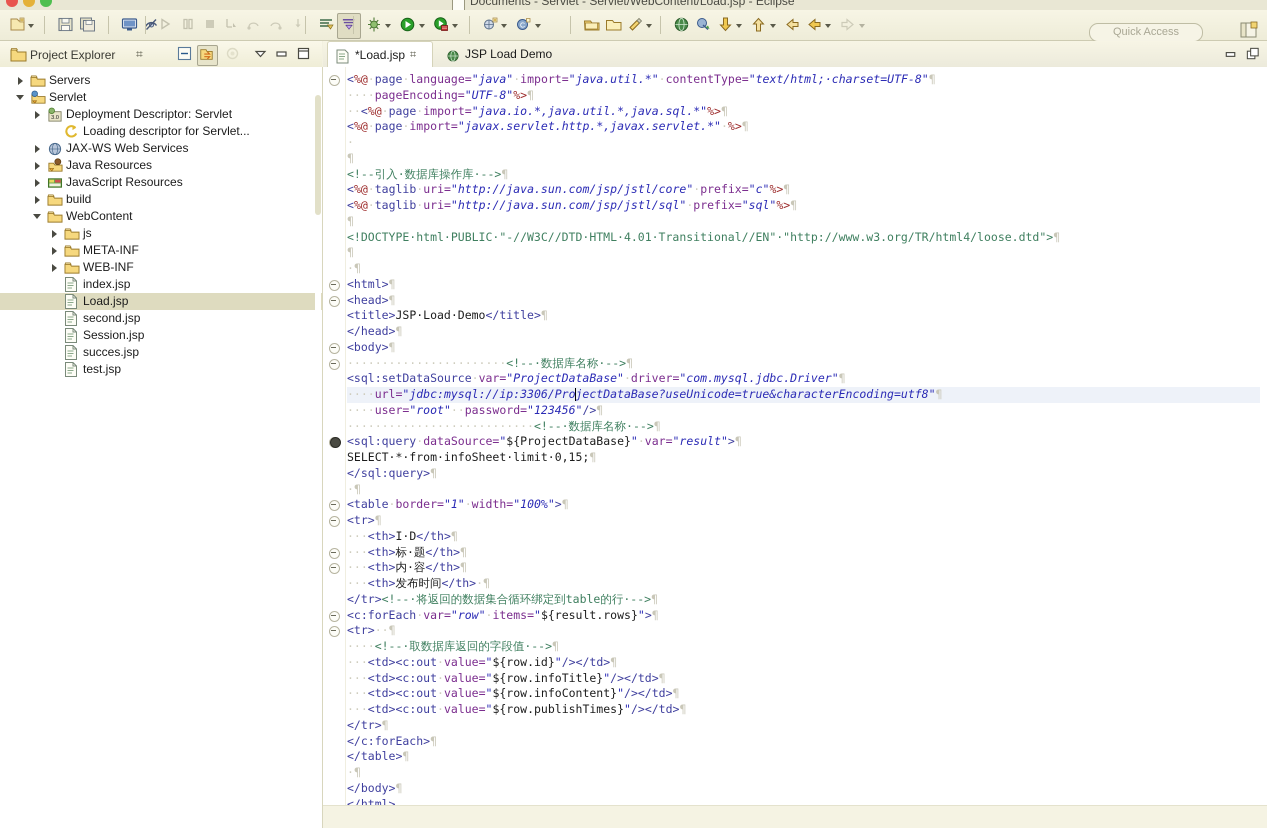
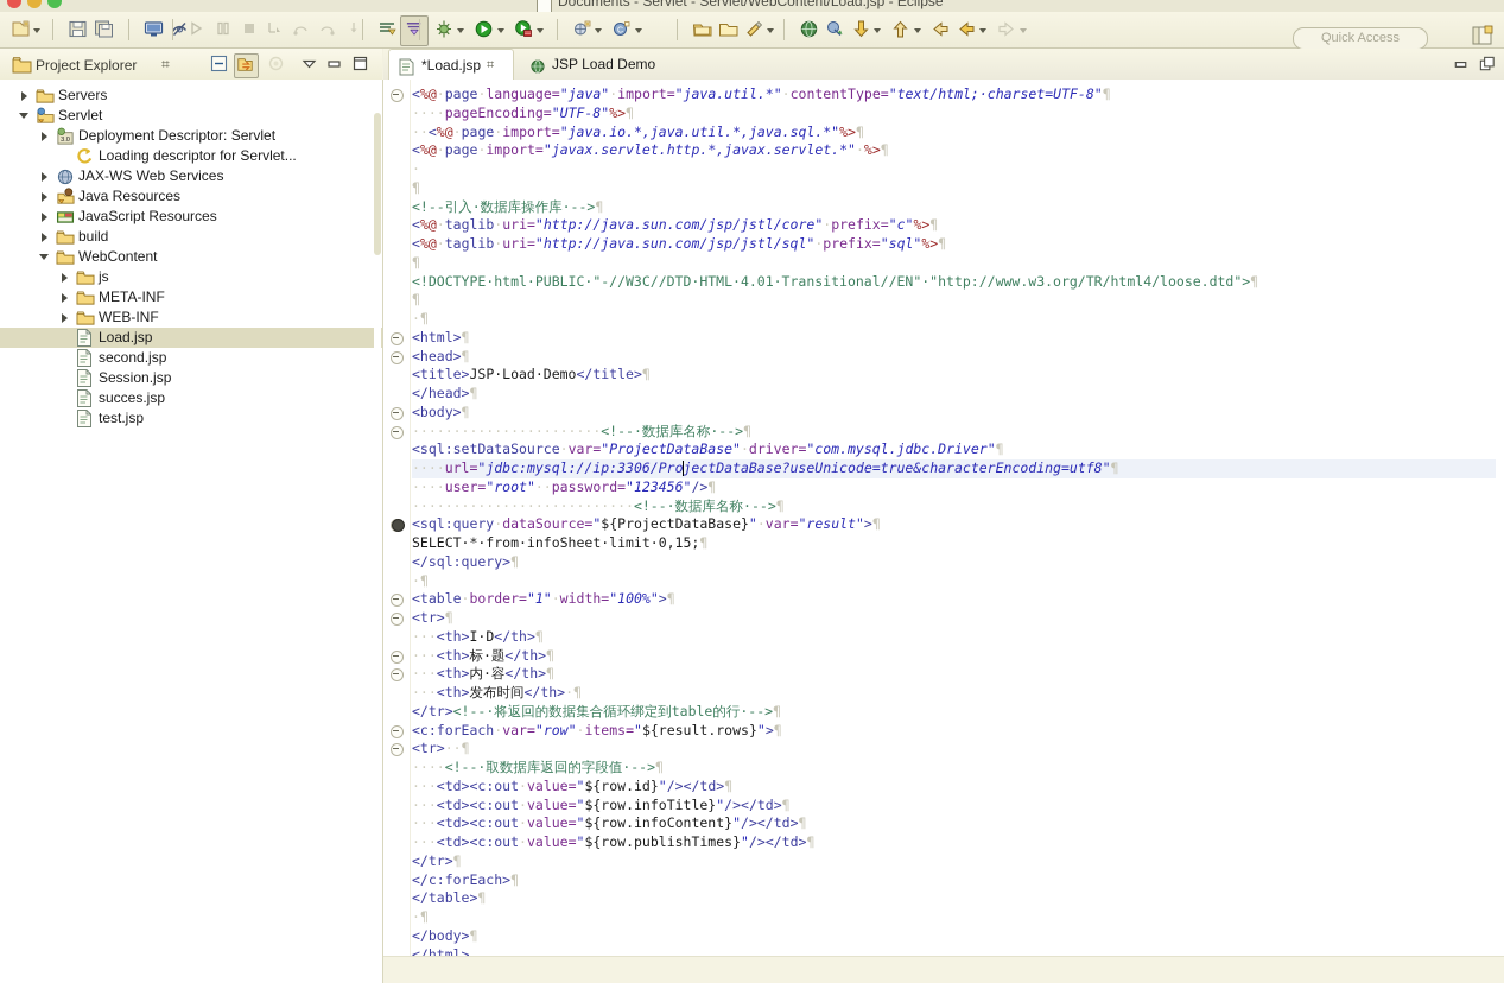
  Documents - Servlet - Servlet/WebContent/Load.jsp - Eclipse
  Quick Access
  Project Explorer
  ⌗
  Servers
  Servlet
  Deployment Descriptor: Servlet
  Loading descriptor for Servlet...
  JAX-WS Web Services
  Java Resources
  JavaScript Resources
  build
  WebContent
  js
  META-INF
  WEB-INF
- index.jsp
  Load.jsp
  second.jsp
  Session.jsp
  succes.jsp
  test.jsp
  *Load.jsp
  ⌗
  JSP Load Demo
  <%@·page·language="java"·import="java.util.*"·contentType="text/html;·charset=UTF-8"¶
  ····pageEncoding="UTF-8"%>¶
  ··<%@·page·import="java.io.*,java.util.*,java.sql.*"%>¶
  <%@·page·import="javax.servlet.http.*,javax.servlet.*"·%>¶
  ·
  ¶
  <!--引入·数据库操作库·-->¶
  <%@·taglib·uri="http://java.sun.com/jsp/jstl/core"·prefix="c"%>¶
  <%@·taglib·uri="http://java.sun.com/jsp/jstl/sql"·prefix="sql"%>¶
  ¶
  <!DOCTYPE·html·PUBLIC·"-//W3C//DTD·HTML·4.01·Transitional//EN"·"http://www.w3.org/TR/html4/loose.dtd">¶
  ¶
  ·¶
  <html>¶
  <head>¶
  <title>JSP·Load·Demo</title>¶
  </head>¶
  <body>¶
  ·······················<!--·数据库名称·-->¶
  <sql:setDataSource·var="ProjectDataBase"·driver="com.mysql.jdbc.Driver"¶
  ····url="jdbc:mysql://ip:3306/ProjectDataBase?useUnicode=true&characterEncoding=utf8"¶
  ····user="root"··password="123456"/>¶
  ···························<!--·数据库名称·-->¶
  <sql:query·dataSource="${ProjectDataBase}"·var="result">¶
  SELECT·*·from·infoSheet·limit·0,15;¶
  </sql:query>¶
  ·¶
  <table·border="1"·width="100%">¶
  <tr>¶
  ···<th>I·D</th>¶
  ···<th>标·题</th>¶
  ···<th>内·容</th>¶
  ···<th>发布时间</th>·¶
  </tr><!--·将返回的数据集合循环绑定到table的行·-->¶
  <c:forEach·var="row"·items="${result.rows}">¶
  <tr>··¶
  ····<!--·取数据库返回的字段值·-->¶
  ···<td><c:out·value="${row.id}"/></td>¶
  ···<td><c:out·value="${row.infoTitle}"/></td>¶
  ···<td><c:out·value="${row.infoContent}"/></td>¶
  ···<td><c:out·value="${row.publishTimes}"/></td>¶
  </tr>¶
  </c:forEach>¶
  </table>¶
  ·¶
  </body>¶
  </html>
